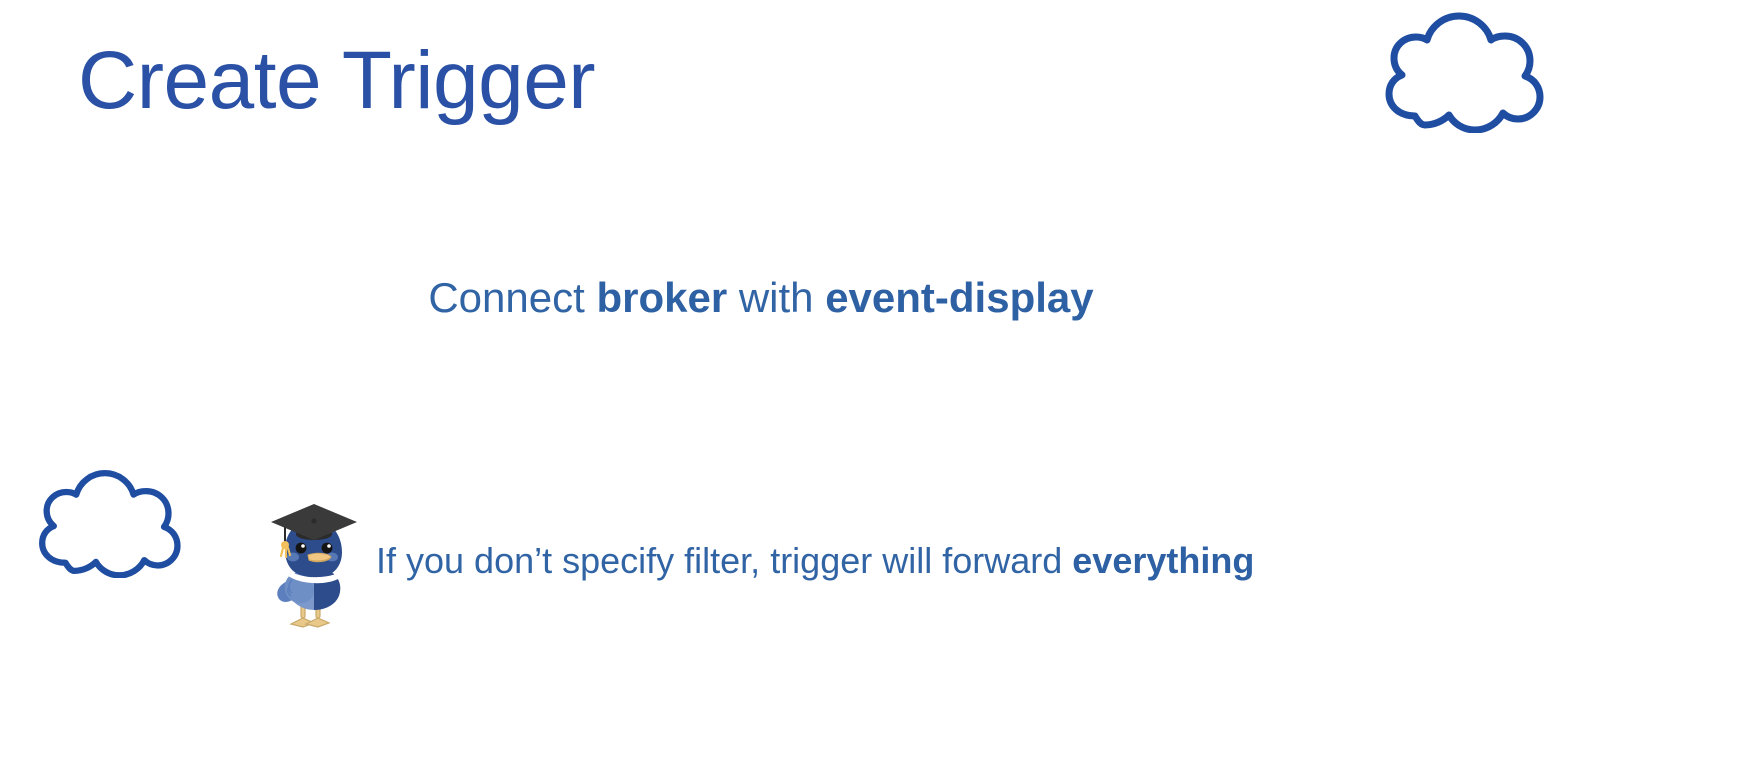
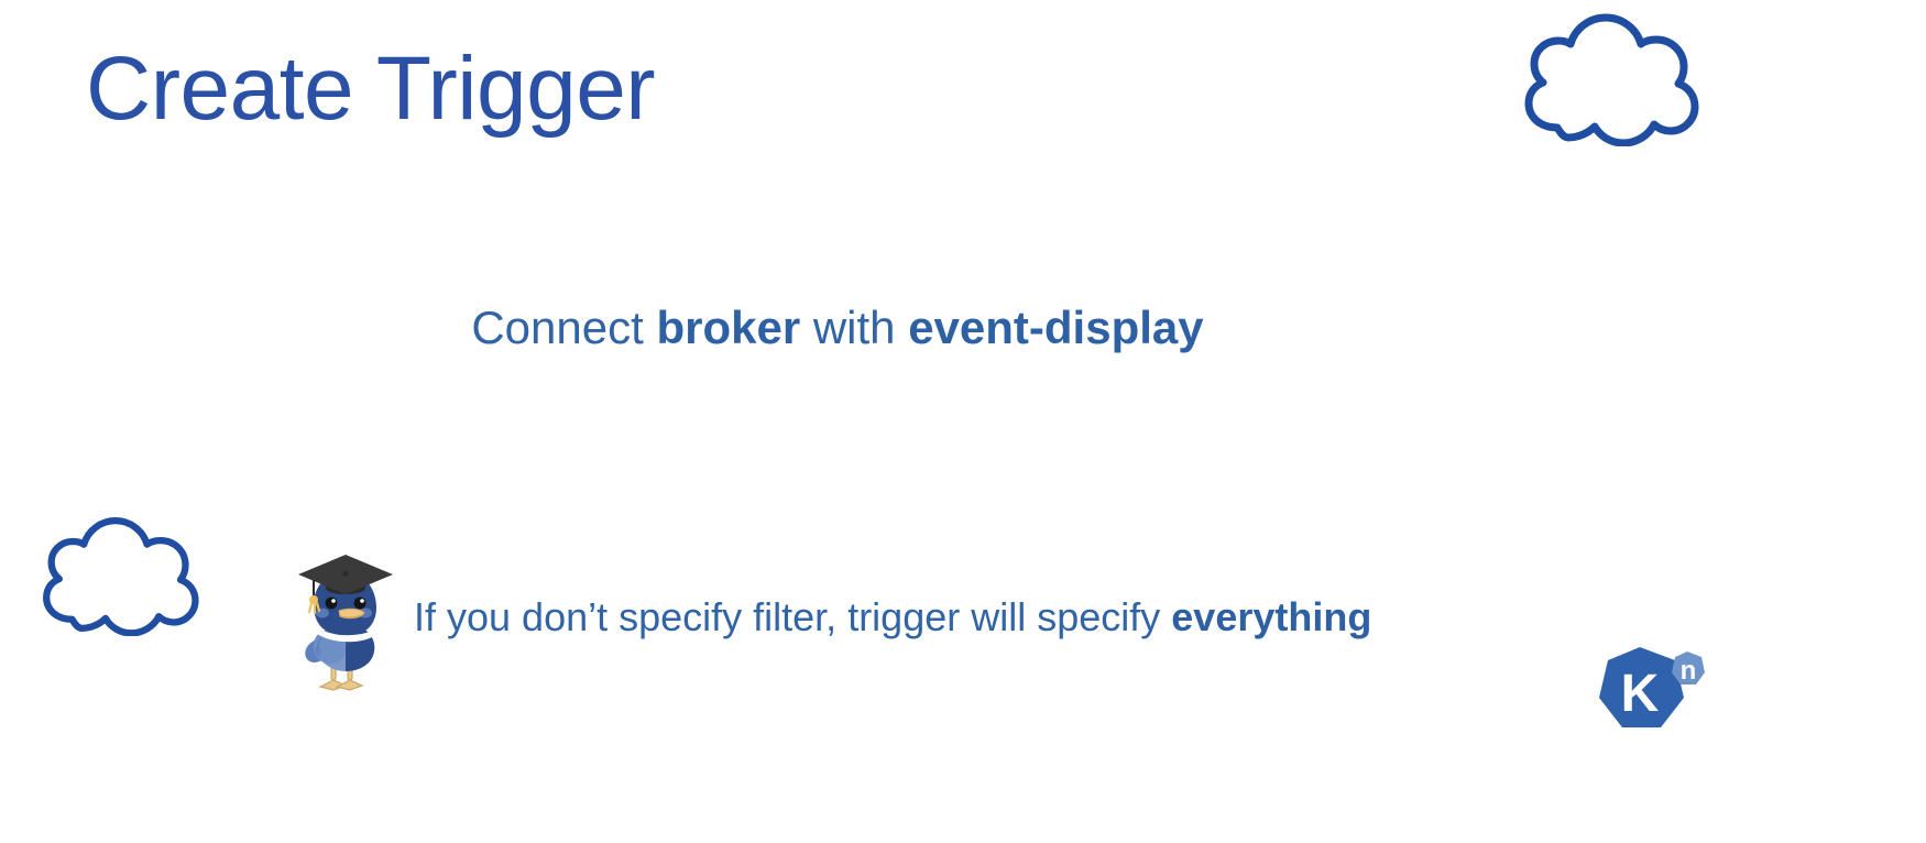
  Create Trigger
  Connect broker with event-display
- If you don’t specify filter, trigger will forward everything
+ If you don’t specify filter, trigger will specify everything
+ K
+ n
